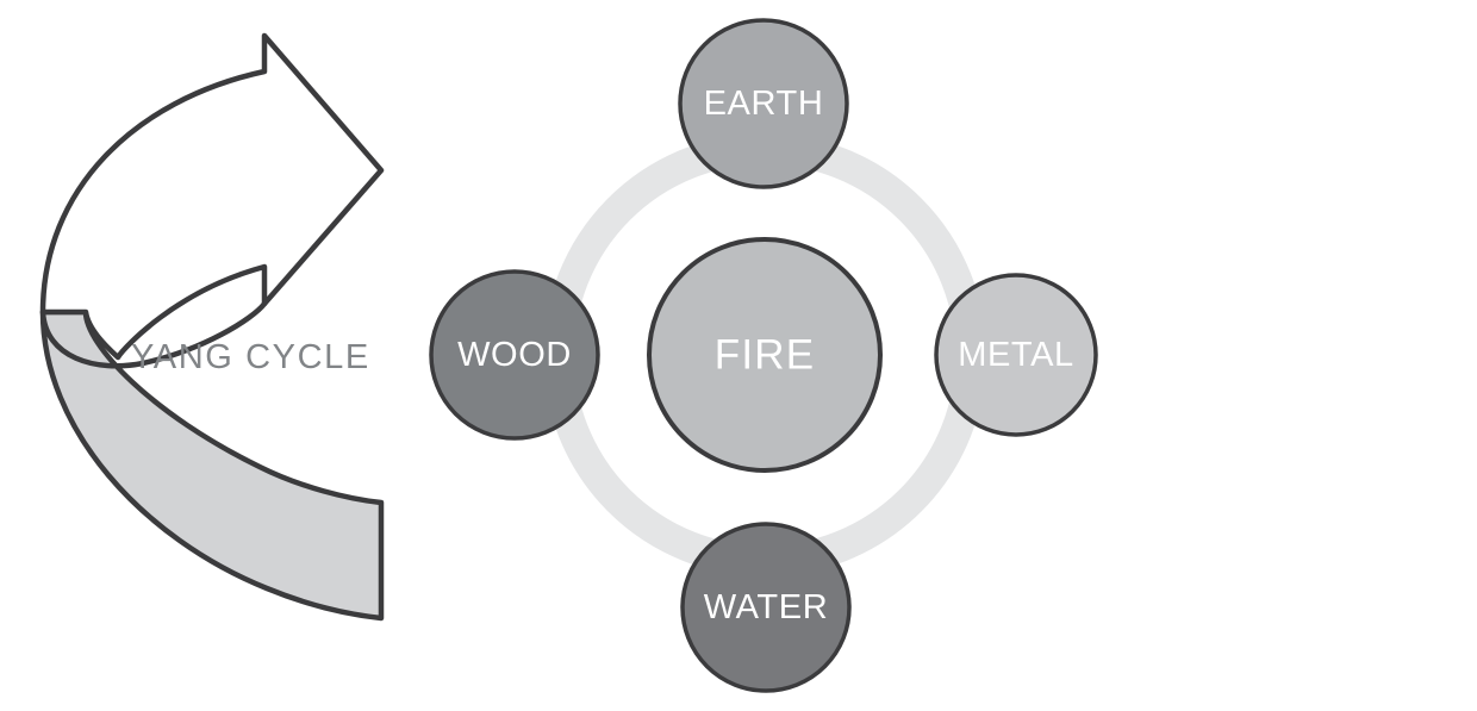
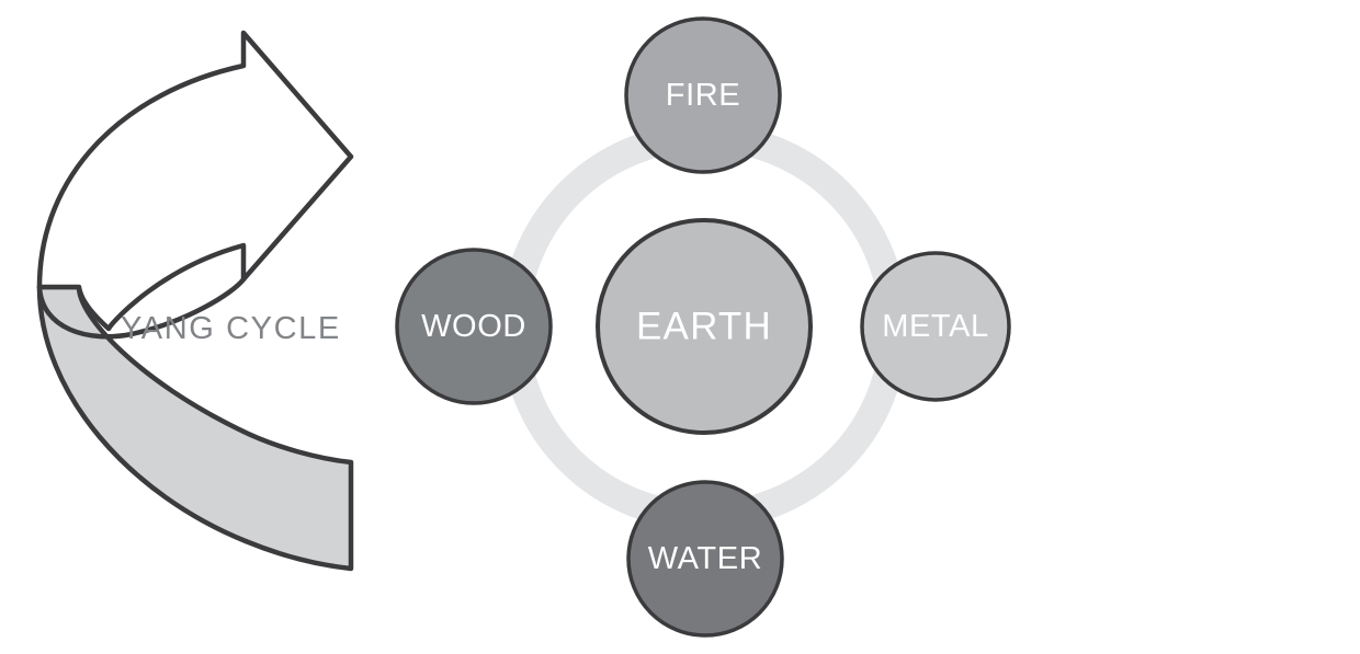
  YANG CYCLE
- EARTH
+ FIRE
  WOOD
- FIRE
+ EARTH
  METAL
  WATER
